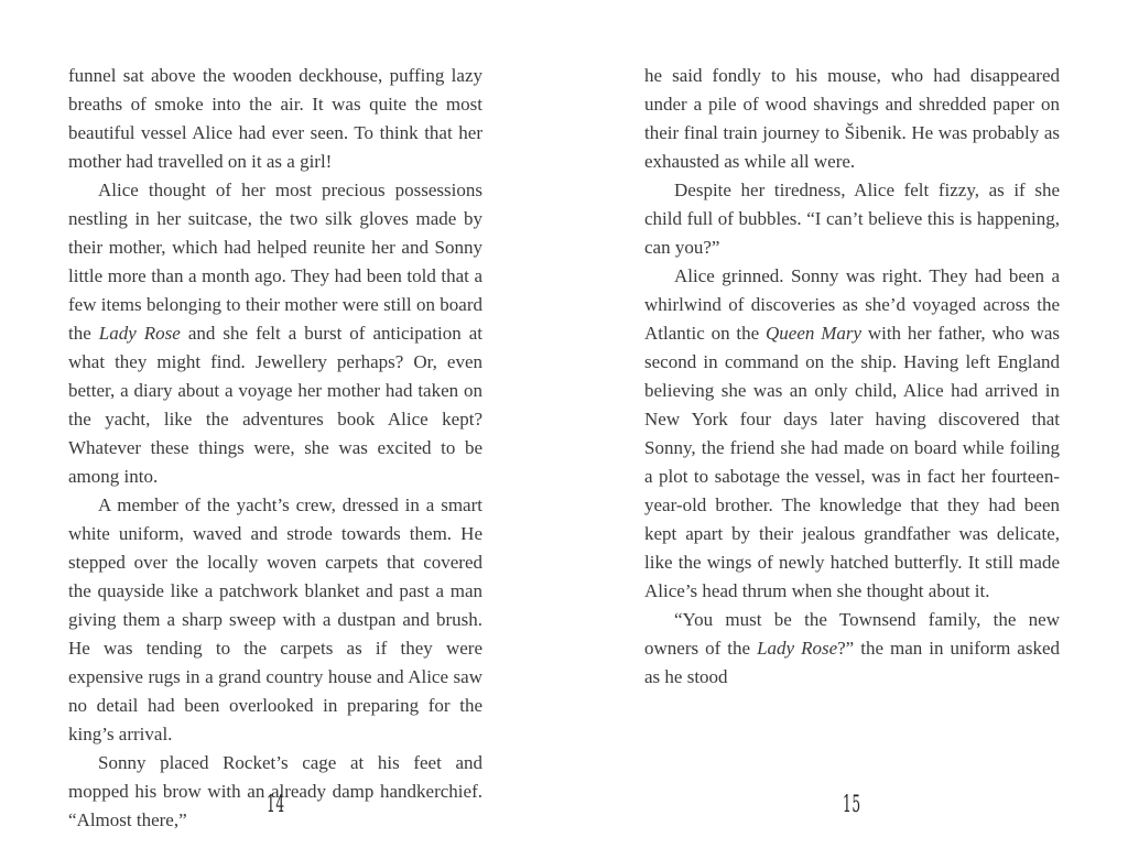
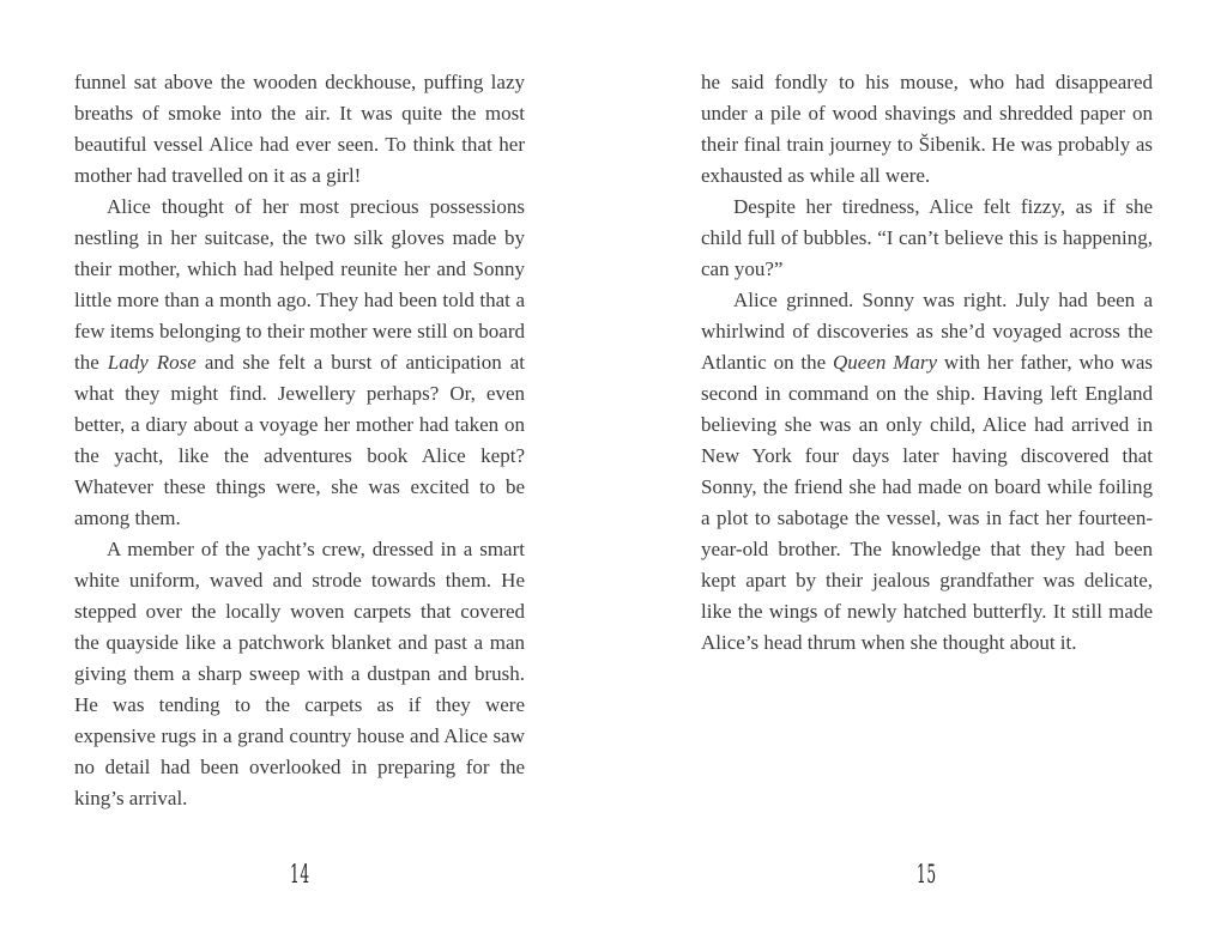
  funnel sat above the wooden deckhouse, puffing lazy breaths of smoke into the air. It was quite the most beautiful vessel Alice had ever seen. To think that her mother had travelled on it as a girl!
- Alice thought of her most precious possessions nestling in her suitcase, the two silk gloves made by their mother, which had helped reunite her and Sonny little more than a month ago. They had been told that a few items belonging to their mother were still on board the Lady Rose and she felt a burst of anticipation at what they might find. Jewellery perhaps? Or, even better, a diary about a voyage her mother had taken on the yacht, like the adventures book Alice kept? Whatever these things were, she was excited to be among into.
+ Alice thought of her most precious possessions nestling in her suitcase, the two silk gloves made by their mother, which had helped reunite her and Sonny little more than a month ago. They had been told that a few items belonging to their mother were still on board the Lady Rose and she felt a burst of anticipation at what they might find. Jewellery perhaps? Or, even better, a diary about a voyage her mother had taken on the yacht, like the adventures book Alice kept? Whatever these things were, she was excited to be among them.
  A member of the yacht’s crew, dressed in a smart white uniform, waved and strode towards them. He stepped over the locally woven carpets that covered the quayside like a patchwork blanket and past a man giving them a sharp sweep with a dustpan and brush. He was tending to the carpets as if they were expensive rugs in a grand country house and Alice saw no detail had been overlooked in preparing for the king’s arrival.
- Sonny placed Rocket’s cage at his feet and mopped his brow with an already damp handkerchief. “Almost there,”
  14
  he said fondly to his mouse, who had disappeared under a pile of wood shavings and shredded paper on their final train journey to Šibenik. He was probably as exhausted as while all were.
  Despite her tiredness, Alice felt fizzy, as if she child full of bubbles. “I can’t believe this is happening, can you?”
- Alice grinned. Sonny was right. They had been a whirlwind of discoveries as she’d voyaged across the Atlantic on the Queen Mary with her father, who was second in command on the ship. Having left England believing she was an only child, Alice had arrived in New York four days later having discovered that Sonny, the friend she had made on board while foiling a plot to sabotage the vessel, was in fact her fourteen-year-old brother. The knowledge that they had been kept apart by their jealous grandfather was delicate, like the wings of newly hatched butterfly. It still made Alice’s head thrum when she thought about it.
+ Alice grinned. Sonny was right. July had been a whirlwind of discoveries as she’d voyaged across the Atlantic on the Queen Mary with her father, who was second in command on the ship. Having left England believing she was an only child, Alice had arrived in New York four days later having discovered that Sonny, the friend she had made on board while foiling a plot to sabotage the vessel, was in fact her fourteen-year-old brother. The knowledge that they had been kept apart by their jealous grandfather was delicate, like the wings of newly hatched butterfly. It still made Alice’s head thrum when she thought about it.
- “You must be the Townsend family, the new owners of the Lady Rose?” the man in uniform asked as he stood
  15
